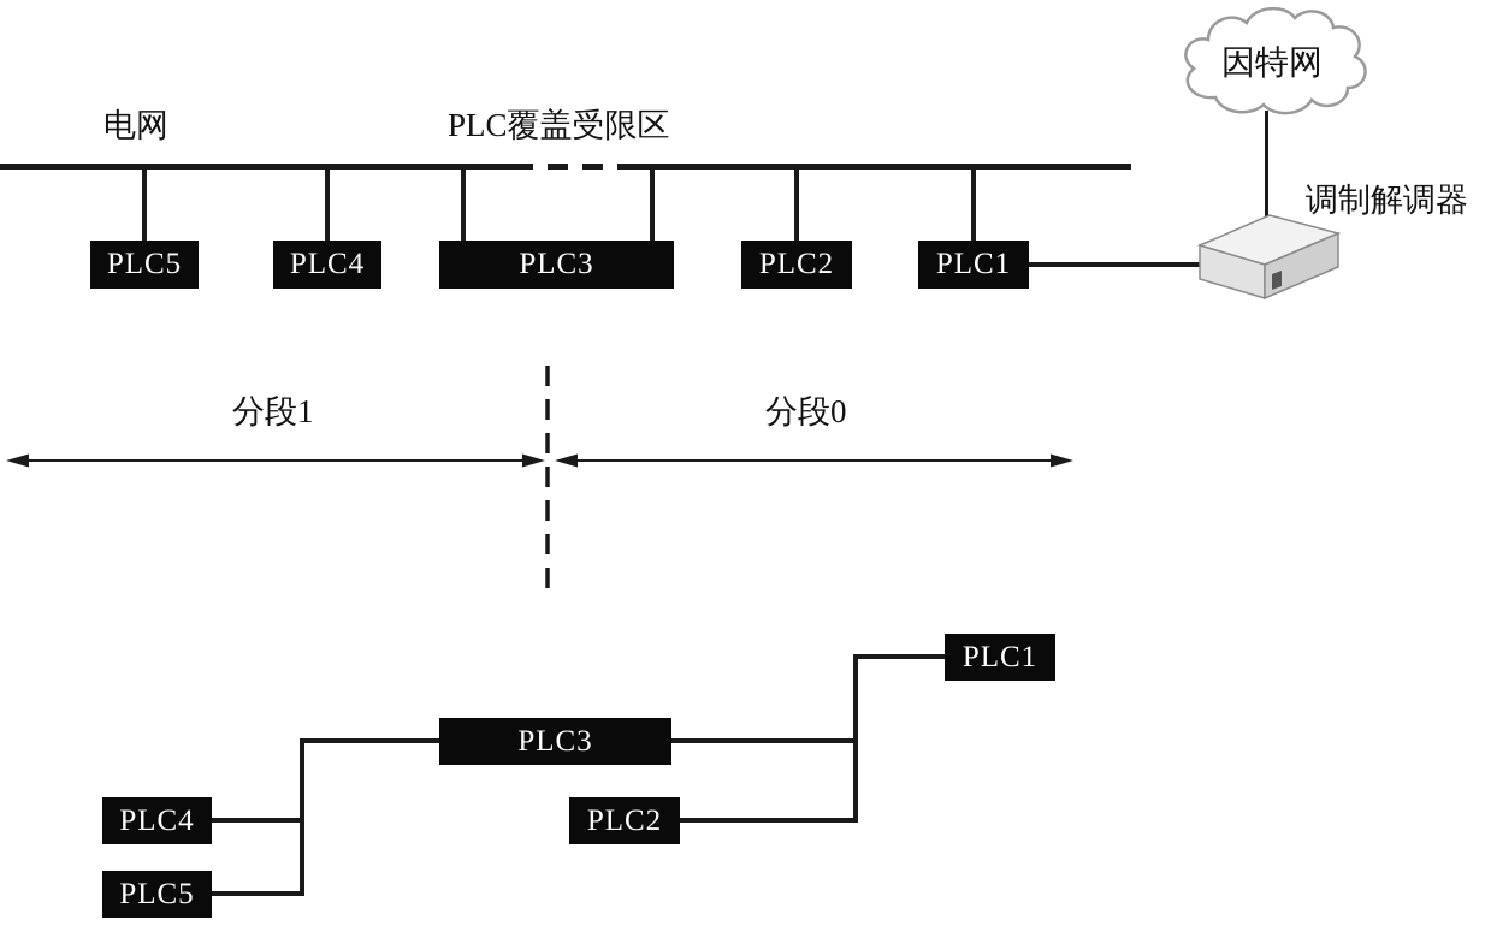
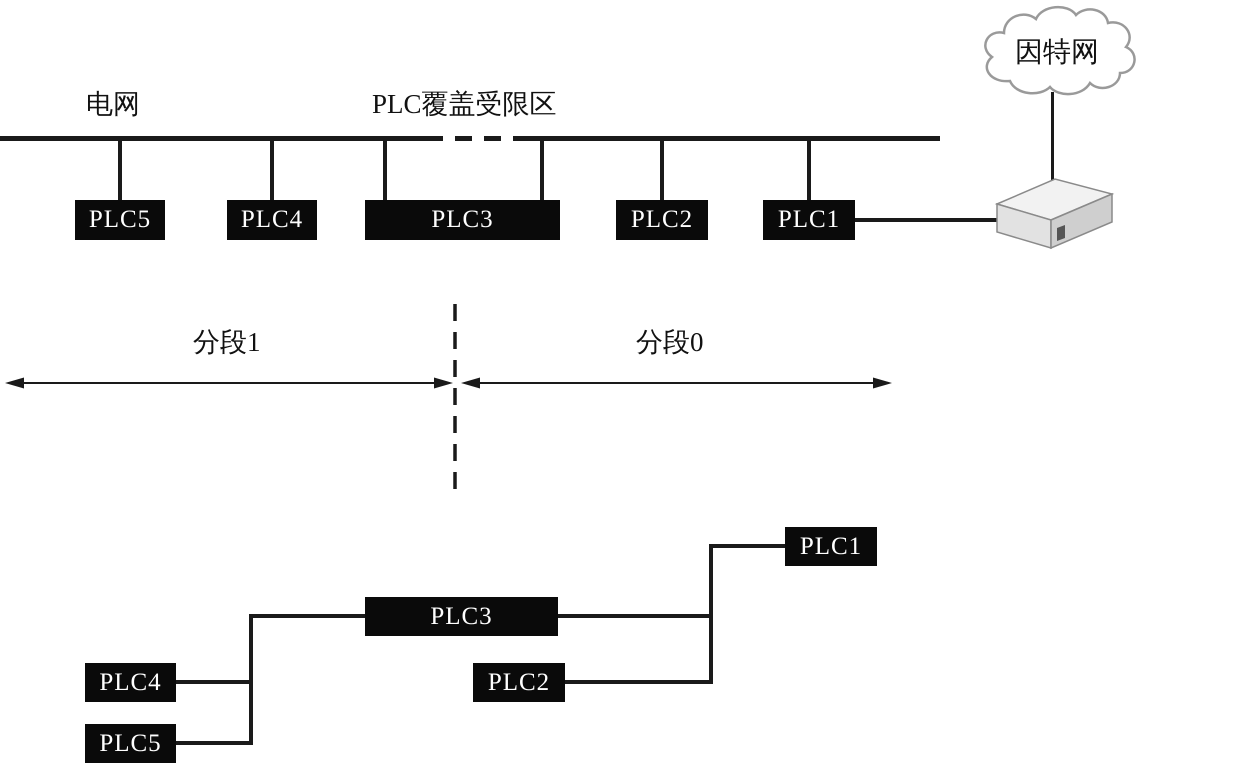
  电网
  PLC覆盖受限区
  PLC5
  PLC4
  PLC3
  PLC2
  PLC1
  因特网
- 调制解调器
  分段1
  分段0
  PLC1
  PLC3
  PLC2
  PLC4
  PLC5
